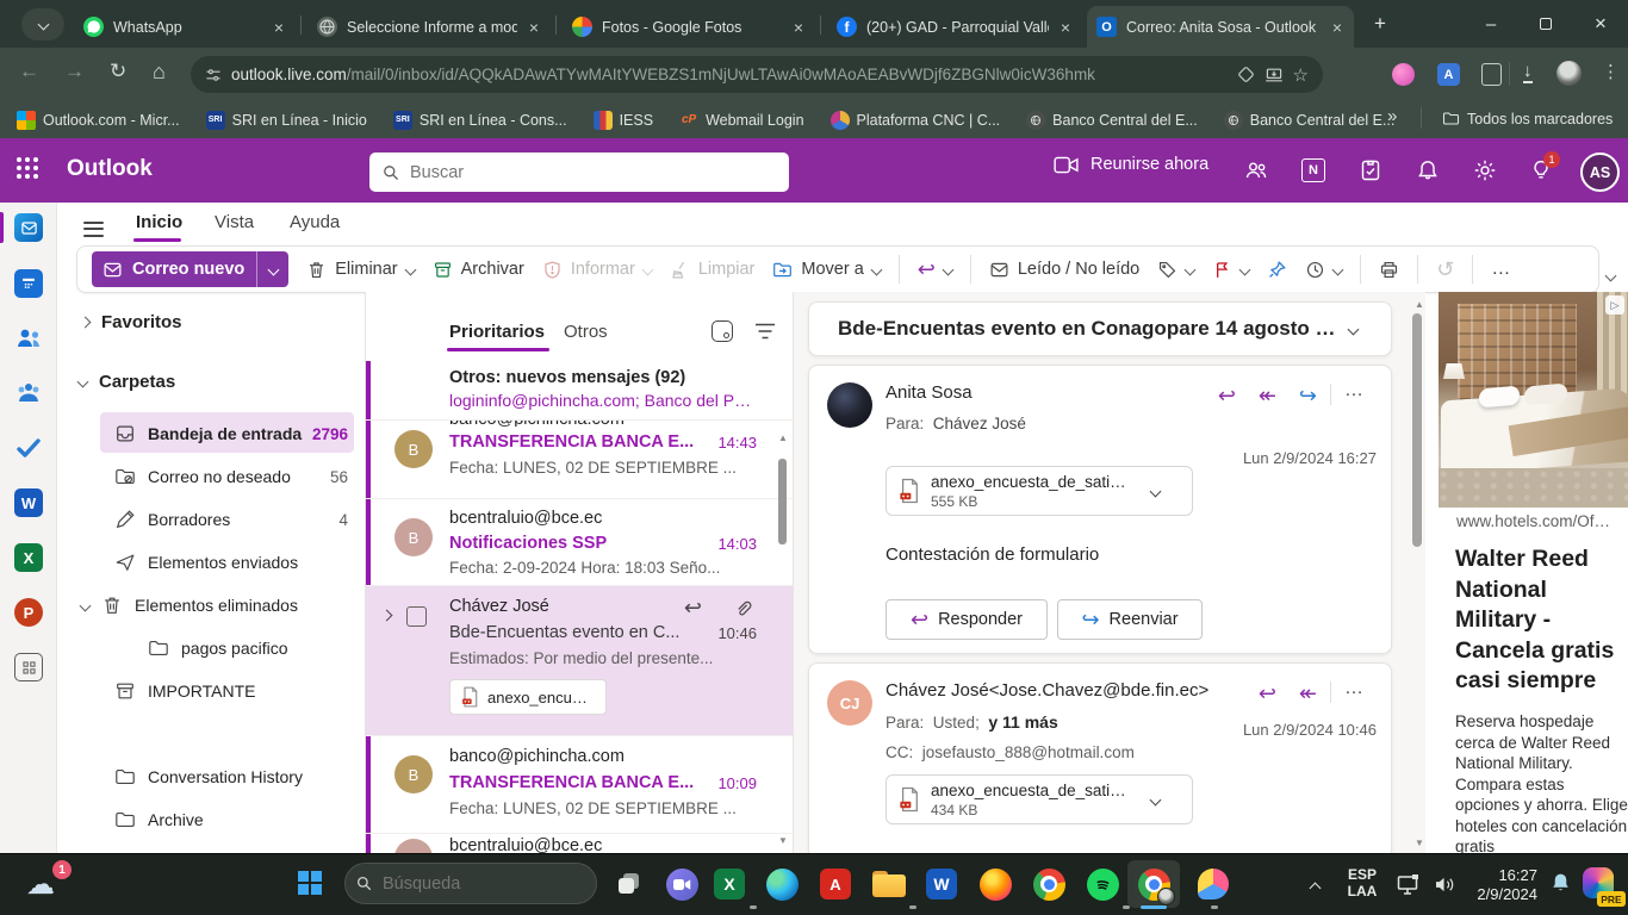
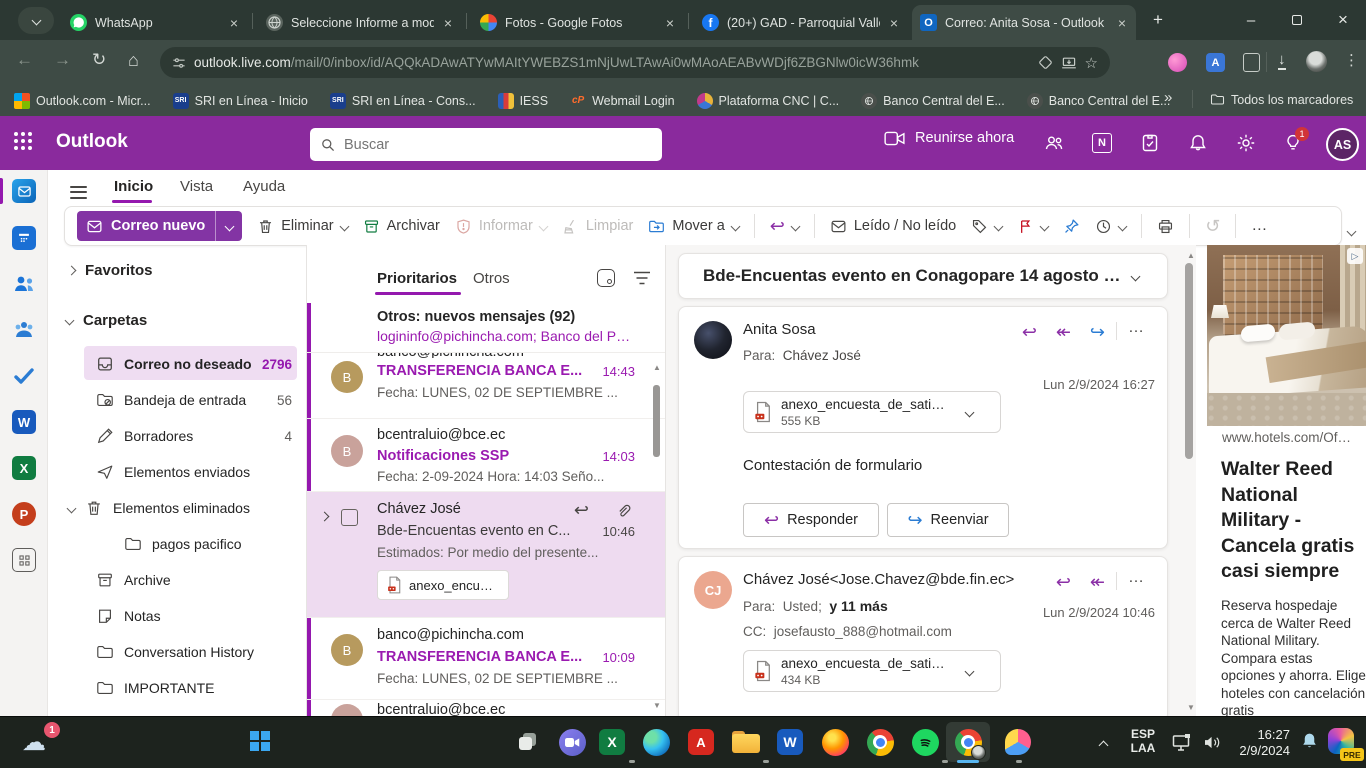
  WhatsApp
  ×
  Seleccione Informe a mod
  ×
  Fotos - Google Fotos
  ×
  f
  (20+) GAD - Parroquial Vall
  ×
  O
  Correo: Anita Sosa - Outlook
  ×
  +
  –
  ×
  ←
  →
  ↻
  ⌂
  outlook.live.com/mail/0/inbox/id/AQQkADAwATYwMAItYWEBZS1mNjUwLTAwAi0wMAoAEABvWDjf6ZBGNlw0icW36hmk
  ☆
  A
  ↓
  ⋮
  Outlook.com - Micr...
  SRI en Línea - Inicio
  SRI en Línea - Cons...
  IESS
  cP
  Webmail Login
  Plataforma CNC | C...
  Banco Central del E...
  Banco Central del E...
  »
  Todos los marcadores
  Outlook
  Buscar
  Reunirse ahora
  N
  1
  AS
  W
  X
  P
  Inicio
  Vista
  Ayuda
  Correo nuevo
  Eliminar
  Archivar
  Informar
  Limpiar
  Mover a
  ↩
  Leído / No leído
  ↺
  …
  Favoritos
  Carpetas
- Bandeja de entrada
+ Correo no deseado
  2796
- Correo no deseado
+ Bandeja de entrada
  56
  Borradores
  4
  Elementos enviados
  Elementos eliminados
  pagos pacifico
- IMPORTANTE
+ Archive
+ Notas
  Conversation History
- Archive
+ IMPORTANTE
  Prioritarios
  Otros
  Otros: nuevos mensajes (92)
  logininfo@pichincha.com; Banco del Pací
  B
  TRANSFERENCIA BANCA E...
  14:43
  Fecha: LUNES, 02 DE SEPTIEMBRE ...
  B
  bcentraluio@bce.ec
  Notificaciones SSP
  14:03
- Fecha: 2-09-2024 Hora: 18:03 Seño...
+ Fecha: 2-09-2024 Hora: 14:03 Seño...
  Chávez José
  ↩
  Bde-Encuentas evento en C...
  10:46
  Estimados: Por medio del presente...
  anexo_encuest
  B
  banco@pichincha.com
  TRANSFERENCIA BANCA E...
  10:09
  Fecha: LUNES, 02 DE SEPTIEMBRE ...
  bcentraluio@bce.ec
  ▲
  ▼
  Bde-Encuentas evento en Conagopare 14 agosto 20
  Anita Sosa
  ↩
  ↞
  ↪
  …
  Para: Chávez José
  Lun 2/9/2024 16:27
  anexo_encuesta_de_satisfa
  555 KB
  Contestación de formulario
  ↩
  Responder
  ↪
  Reenviar
  CJ
  Chávez José<Jose.Chavez@bde.fin.ec>
  ↩
  ↞
  …
  Para: Usted; y 11 más
  Lun 2/9/2024 10:46
  CC: josefausto_888@hotmail.com
  anexo_encuesta_de_satisfa
  434 KB
  ▲
  ▼
  ▷
  www.hotels.com/Ofe...
  Walter Reed National Military - Cancela gratis casi siempre
  Reserva hospedaje cerca de Walter Reed National Military. Compara estas opciones y ahorra. Elige hoteles con cancelación gratis
  ☁
  1
- Búsqueda
  X
  A
  W
  ESP
  LAA
  16:27
  2/9/2024
  PRE
